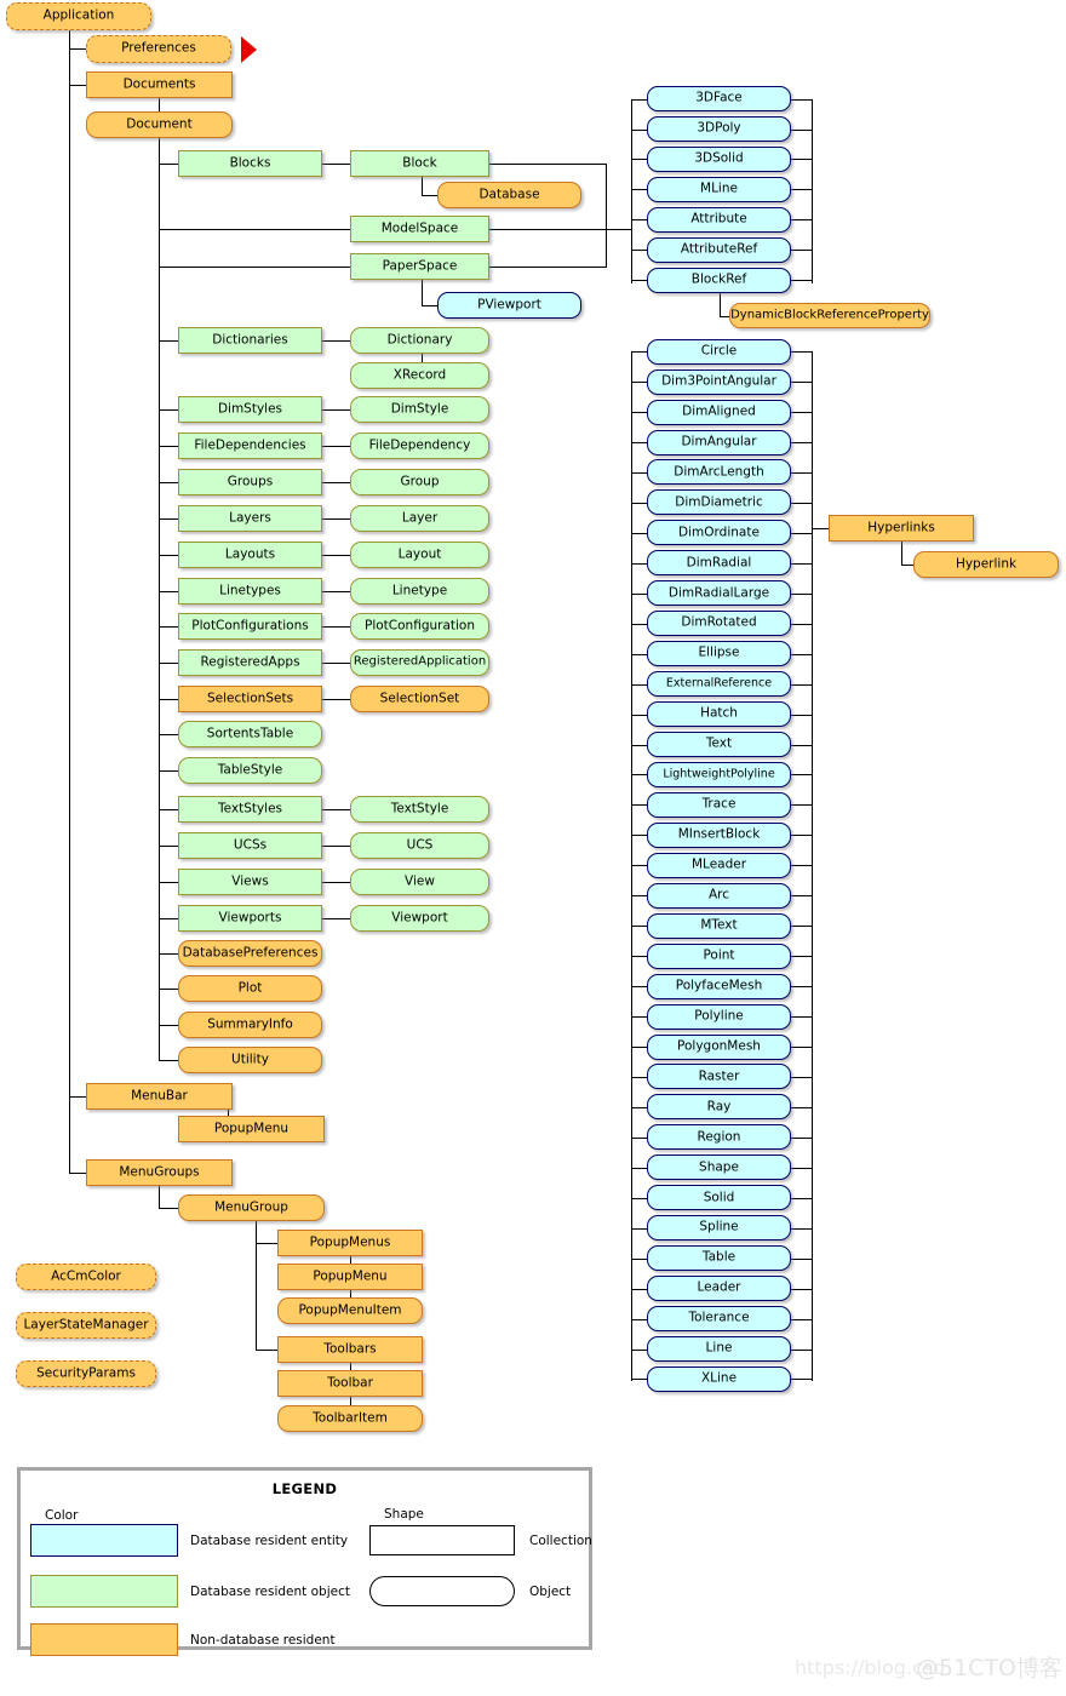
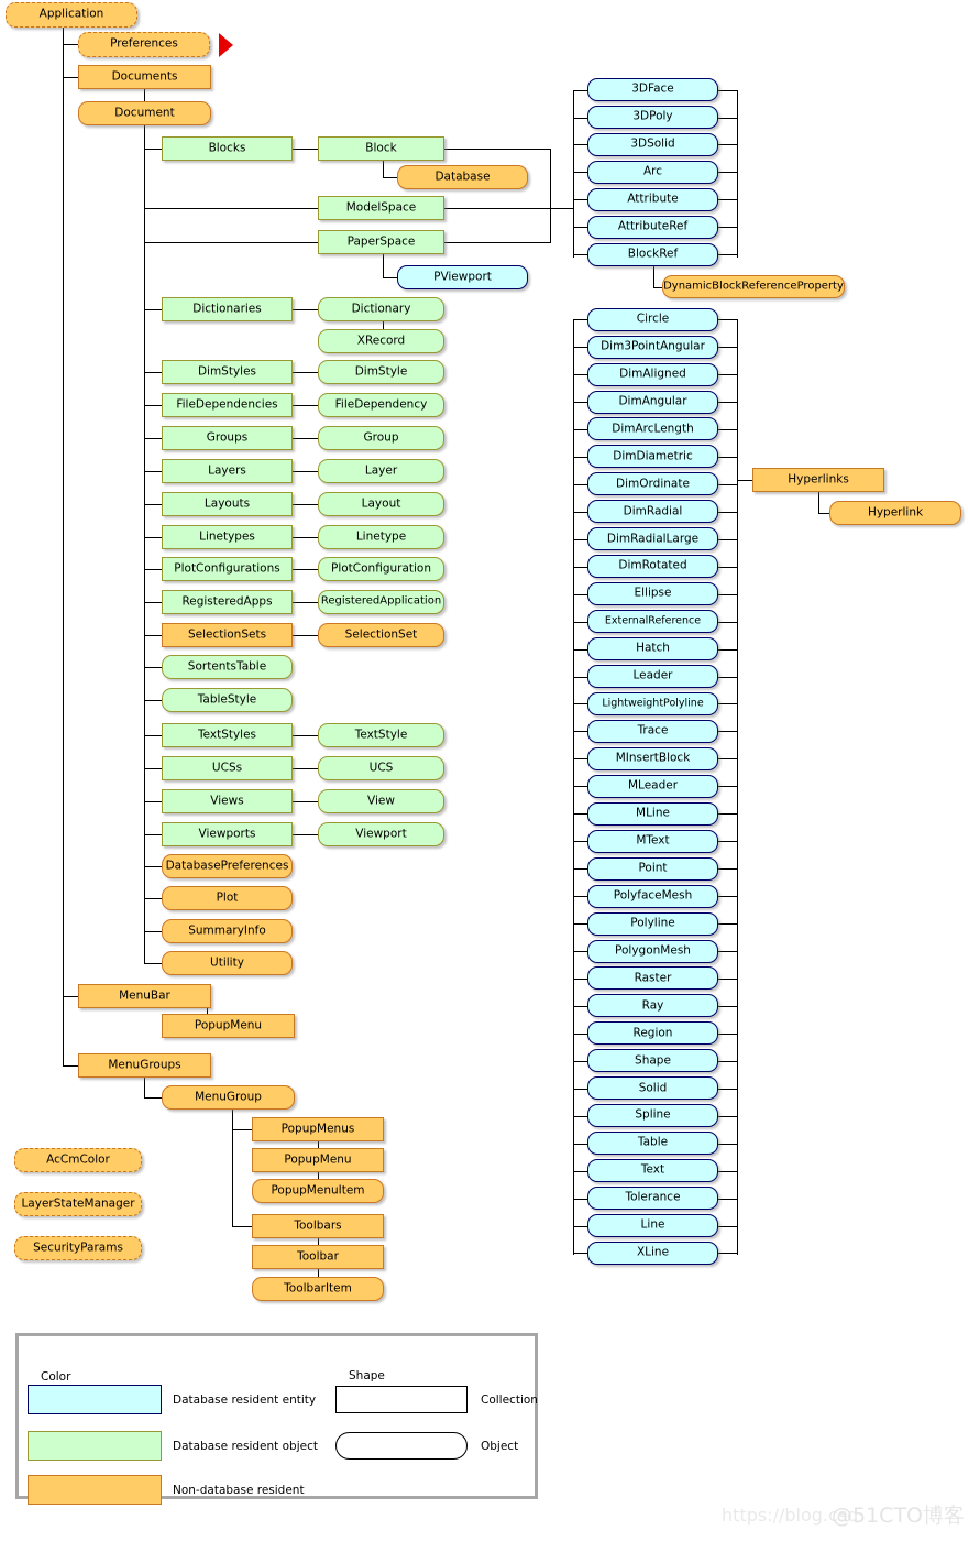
  Application
  Preferences
  Documents
  Document
  Blocks
  Dictionaries
  DimStyles
  FileDependencies
  Groups
  Layers
  Layouts
  Linetypes
  PlotConfigurations
  RegisteredApps
  SelectionSets
  SortentsTable
  TableStyle
  TextStyles
  UCSs
  Views
  Viewports
  DatabasePreferences
  Plot
  SummaryInfo
  Utility
  Block
  Database
  ModelSpace
  PaperSpace
  PViewport
  Dictionary
  XRecord
  DimStyle
  FileDependency
  Group
  Layer
  Layout
  Linetype
  PlotConfiguration
  RegisteredApplication
  SelectionSet
  TextStyle
  UCS
  View
  Viewport
  MenuBar
  PopupMenu
  MenuGroups
  MenuGroup
  PopupMenus
  PopupMenu
  PopupMenuItem
  Toolbars
  Toolbar
  ToolbarItem
  AcCmColor
  LayerStateManager
  SecurityParams
  DynamicBlockReferenceProperty
  Hyperlinks
  Hyperlink
  3DFace
  3DPoly
  3DSolid
- MLine
+ Arc
  Attribute
  AttributeRef
  BlockRef
  Circle
  Dim3PointAngular
  DimAligned
  DimAngular
  DimArcLength
  DimDiametric
  DimOrdinate
  DimRadial
  DimRadialLarge
  DimRotated
  Ellipse
  ExternalReference
  Hatch
- Text
+ Leader
  LightweightPolyline
  Trace
  MInsertBlock
  MLeader
- Arc
+ MLine
  MText
  Point
  PolyfaceMesh
  Polyline
  PolygonMesh
  Raster
  Ray
  Region
  Shape
  Solid
  Spline
  Table
- Leader
+ Text
  Tolerance
  Line
  XLine
- LEGEND
  Color
  Shape
  Database resident entity
  Database resident object
  Non-database resident
  Collection
  Object
  https://blog.csd
  @51CTO博客
